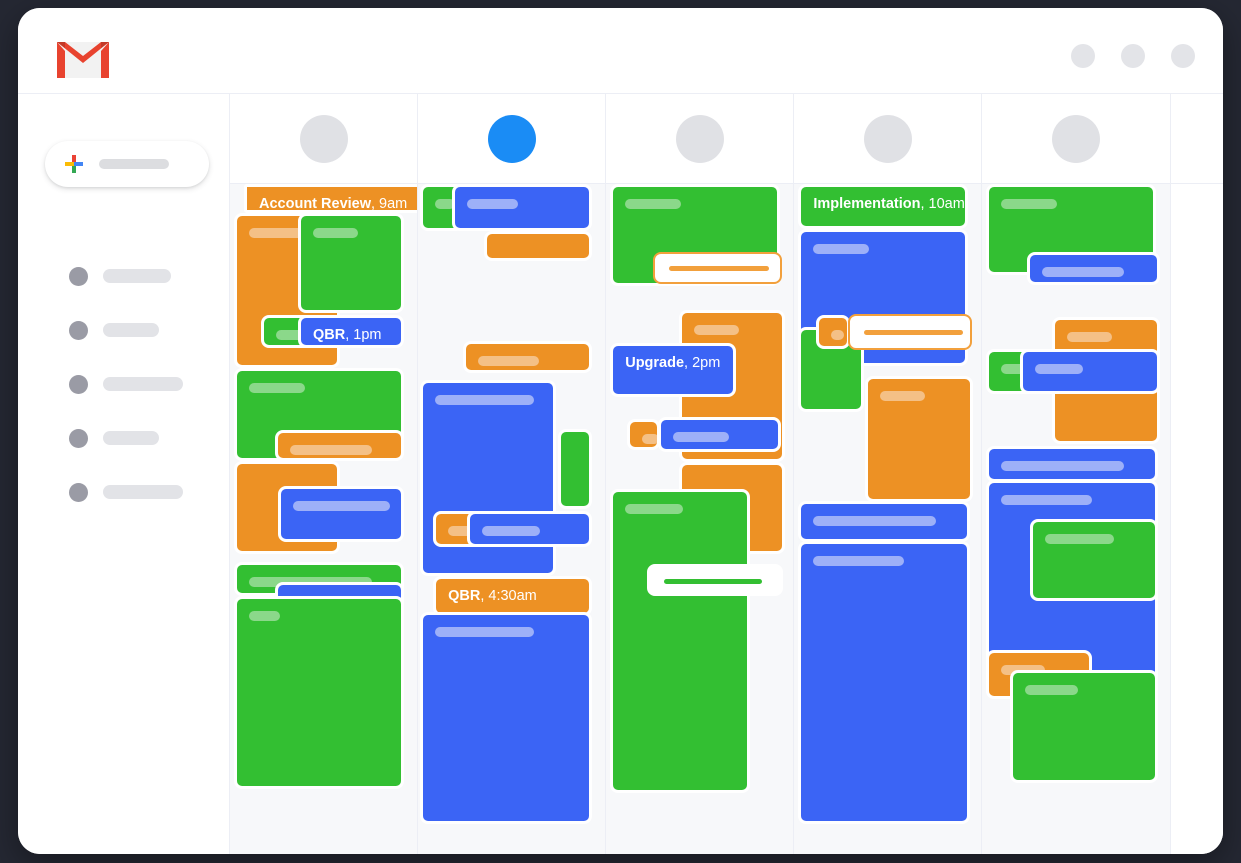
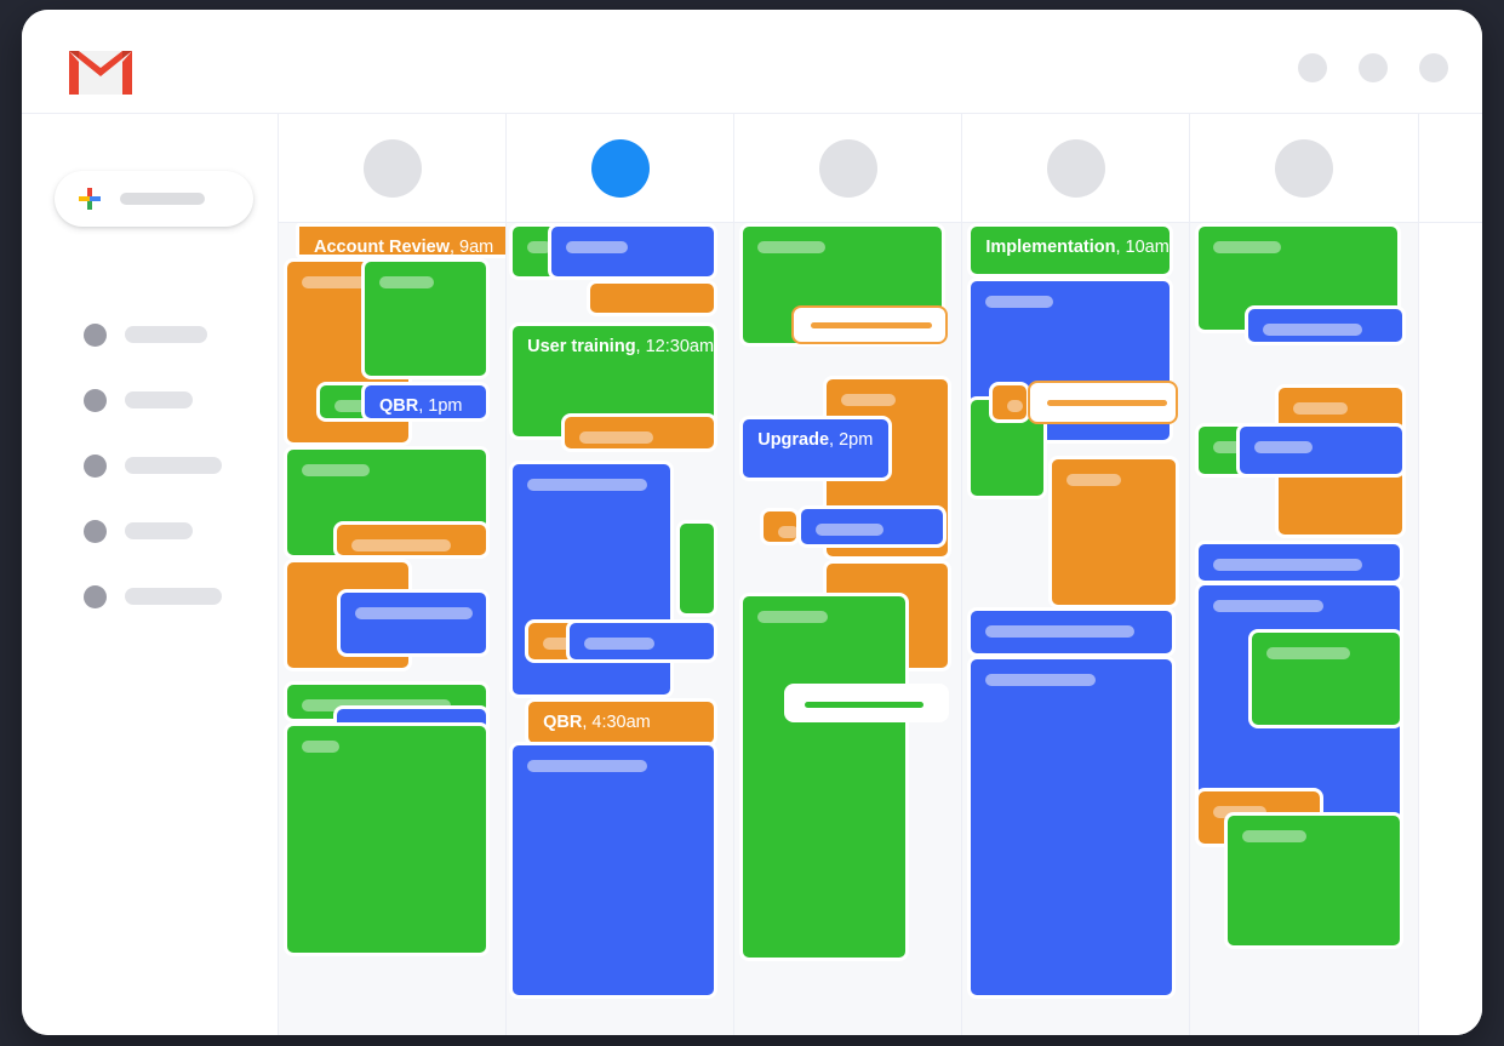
  Account Review, 9am
  QBR, 1pm
+ User training, 12:30am
  QBR, 4:30am
  Upgrade, 2pm
  Implementation, 10am
